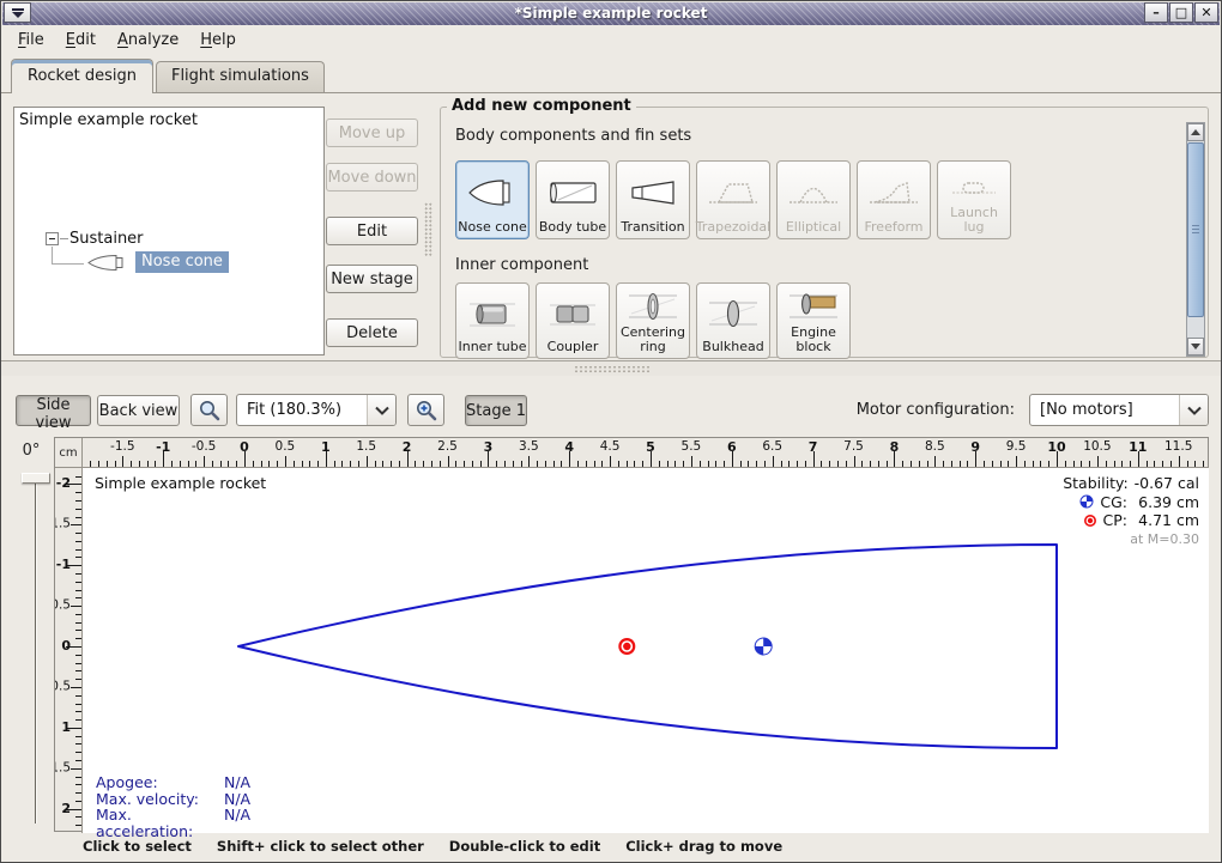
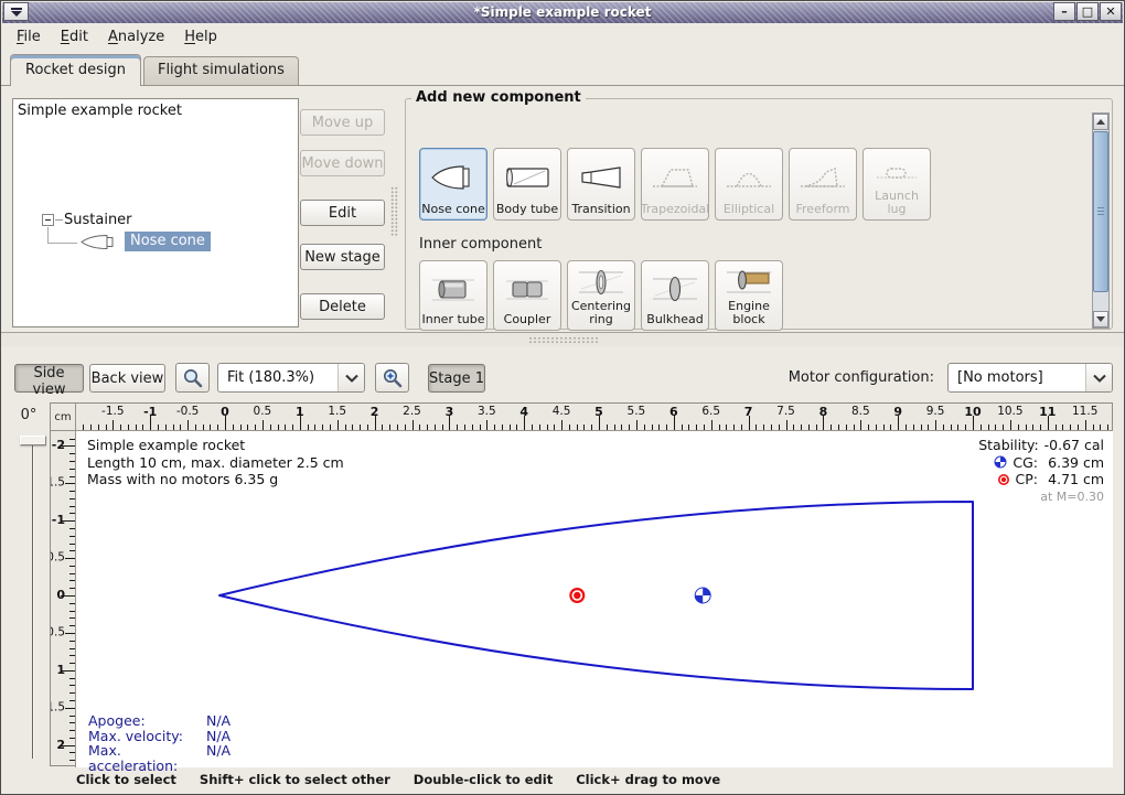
  *Simple example rocket
  –
  □
  ✕
  File
  Edit
  Analyze
  Help
  Rocket design
  Flight simulations
  Simple example rocket
  Sustainer
  Nose cone
  Move up
  Move down
  Edit
  New stage
  Delete
  Add new component
- Body components and fin sets
  Nose cone
  Body tube
  Transition
  Trapezoidal
  Elliptical
  Freeform
  Launch lug
  Inner component
  Inner tube
  Coupler
  Centering ring
  Bulkhead
  Engine block
  Side view
  Back view
  Fit (180.3%)
  Stage 1
  Motor configuration:
  [No motors]
  0°
  cm
  -1.5
  -1
  -0.5
  0
  0.5
  1
  1.5
  2
  2.5
  3
  3.5
  4
  4.5
  5
  5.5
  6
  6.5
  7
  7.5
  8
  8.5
  9
  9.5
  10
  10.5
  11
  11.5
  -2
  1.5
  -1
  0.5
  0
  0.5
  1
  1.5
  2
  Simple example rocket
+ Length 10 cm, max. diameter 2.5 cm
+ Mass with no motors 6.35 g
  Stability:
  -0.67 cal
  CG:
  6.39 cm
  CP:
  4.71 cm
  at M=0.30
  Apogee:
  N/A
  Max. velocity:
  N/A
  Max. acceleration:
  N/A
  Click to select
  Shift+ click to select other
  Double-click to edit
  Click+ drag to move
